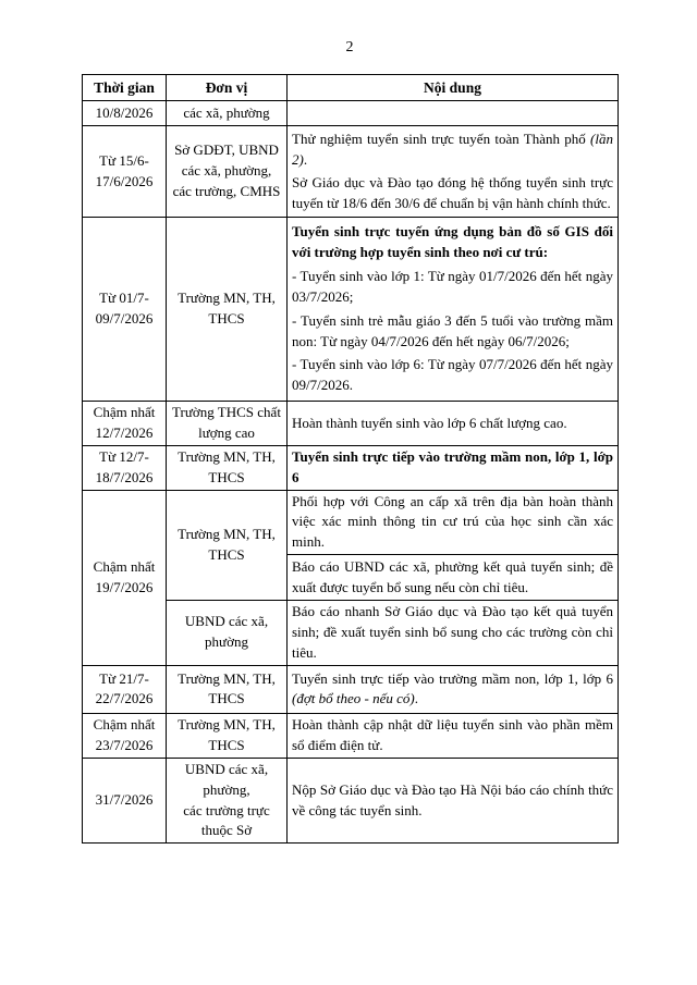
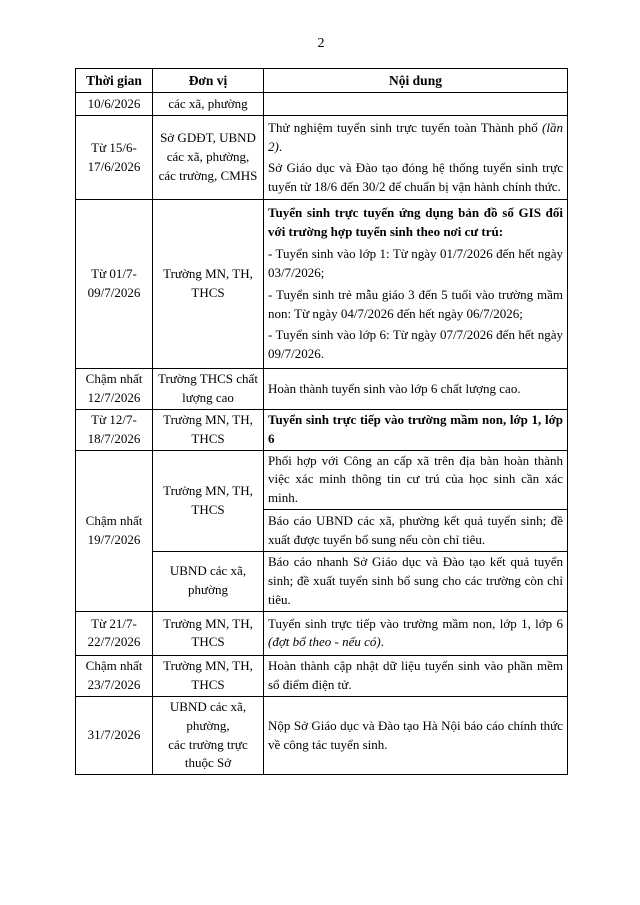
  2
  Thời gian	Đơn vị	Nội dung
- 10/8/2026	các xã, phường
+ 10/6/2026	các xã, phường
- Từ 15/6-17/6/2026	Sở GDĐT, UBND các xã, phường, các trường, CMHS	Thử nghiệm tuyển sinh trực tuyến toàn Thành phố (lần 2). Sở Giáo dục và Đào tạo đóng hệ thống tuyển sinh trực tuyến từ 18/6 đến 30/6 để chuẩn bị vận hành chính thức.
+ Từ 15/6-17/6/2026	Sở GDĐT, UBND các xã, phường, các trường, CMHS	Thử nghiệm tuyển sinh trực tuyến toàn Thành phố (lần 2). Sở Giáo dục và Đào tạo đóng hệ thống tuyển sinh trực tuyến từ 18/6 đến 30/2 để chuẩn bị vận hành chính thức.
  Từ 01/7-09/7/2026	Trường MN, TH, THCS	Tuyển sinh trực tuyến ứng dụng bản đồ số GIS đối với trường hợp tuyển sinh theo nơi cư trú: - Tuyển sinh vào lớp 1: Từ ngày 01/7/2026 đến hết ngày 03/7/2026; - Tuyển sinh trẻ mẫu giáo 3 đến 5 tuổi vào trường mầm non: Từ ngày 04/7/2026 đến hết ngày 06/7/2026; - Tuyển sinh vào lớp 6: Từ ngày 07/7/2026 đến hết ngày 09/7/2026.
  Chậm nhất 12/7/2026	Trường THCS chất lượng cao	Hoàn thành tuyển sinh vào lớp 6 chất lượng cao.
  Từ 12/7-18/7/2026	Trường MN, TH, THCS	Tuyển sinh trực tiếp vào trường mầm non, lớp 1, lớp 6
  Chậm nhất 19/7/2026	Trường MN, TH, THCS	Phối hợp với Công an cấp xã trên địa bàn hoàn thành việc xác minh thông tin cư trú của học sinh cần xác minh.
  Báo cáo UBND các xã, phường kết quả tuyển sinh; đề xuất được tuyển bổ sung nếu còn chỉ tiêu.
  UBND các xã, phường	Báo cáo nhanh Sở Giáo dục và Đào tạo kết quả tuyển sinh; đề xuất tuyển sinh bổ sung cho các trường còn chỉ tiêu.
  Từ 21/7-22/7/2026	Trường MN, TH, THCS	Tuyển sinh trực tiếp vào trường mầm non, lớp 1, lớp 6 (đợt bổ theo - nếu có).
  Chậm nhất 23/7/2026	Trường MN, TH, THCS	Hoàn thành cập nhật dữ liệu tuyển sinh vào phần mềm sổ điểm điện tử.
  31/7/2026	UBND các xã, phường, các trường trực thuộc Sở	Nộp Sở Giáo dục và Đào tạo Hà Nội báo cáo chính thức về công tác tuyển sinh.
